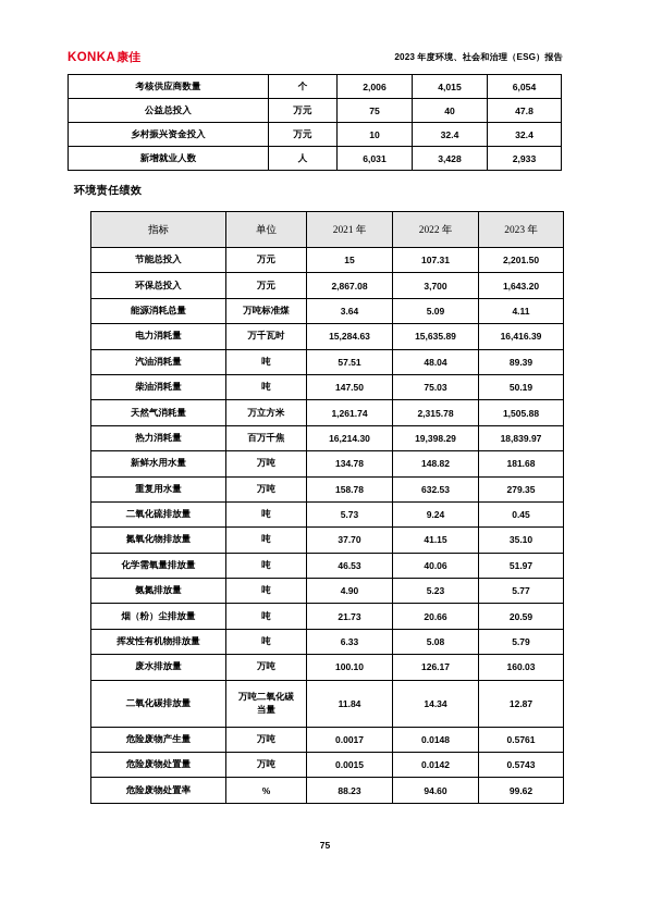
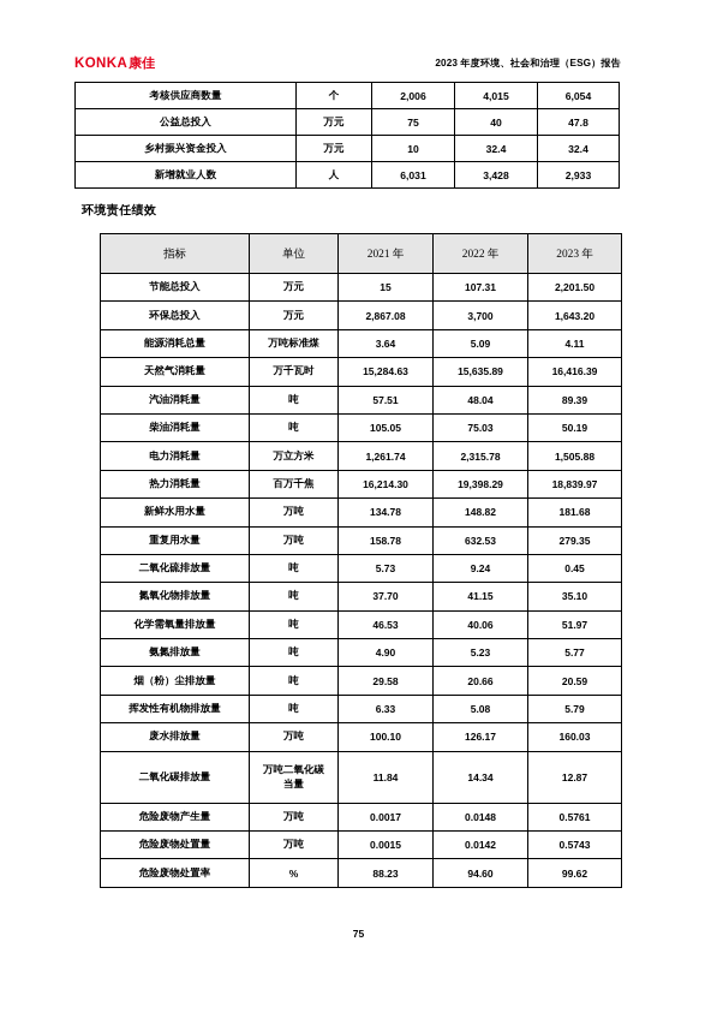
  KONKA康佳
  2023 年度环境、社会和治理（ESG）报告
  考核供应商数量	个	2,006	4,015	6,054
  公益总投入	万元	75	40	47.8
  乡村振兴资金投入	万元	10	32.4	32.4
  新增就业人数	人	6,031	3,428	2,933
  环境责任绩效
  指标	单位	2021 年	2022 年	2023 年
  节能总投入	万元	15	107.31	2,201.50
  环保总投入	万元	2,867.08	3,700	1,643.20
  能源消耗总量	万吨标准煤	3.64	5.09	4.11
- 电力消耗量	万千瓦时	15,284.63	15,635.89	16,416.39
+ 天然气消耗量	万千瓦时	15,284.63	15,635.89	16,416.39
  汽油消耗量	吨	57.51	48.04	89.39
- 柴油消耗量	吨	147.50	75.03	50.19
+ 柴油消耗量	吨	105.05	75.03	50.19
- 天然气消耗量	万立方米	1,261.74	2,315.78	1,505.88
+ 电力消耗量	万立方米	1,261.74	2,315.78	1,505.88
  热力消耗量	百万千焦	16,214.30	19,398.29	18,839.97
  新鲜水用水量	万吨	134.78	148.82	181.68
  重复用水量	万吨	158.78	632.53	279.35
  二氧化硫排放量	吨	5.73	9.24	0.45
  氮氧化物排放量	吨	37.70	41.15	35.10
  化学需氧量排放量	吨	46.53	40.06	51.97
  氨氮排放量	吨	4.90	5.23	5.77
- 烟（粉）尘排放量	吨	21.73	20.66	20.59
+ 烟（粉）尘排放量	吨	29.58	20.66	20.59
  挥发性有机物排放量	吨	6.33	5.08	5.79
  废水排放量	万吨	100.10	126.17	160.03
  二氧化碳排放量	万吨二氧化碳 当量	11.84	14.34	12.87
  危险废物产生量	万吨	0.0017	0.0148	0.5761
  危险废物处置量	万吨	0.0015	0.0142	0.5743
  危险废物处置率	%	88.23	94.60	99.62
  75
